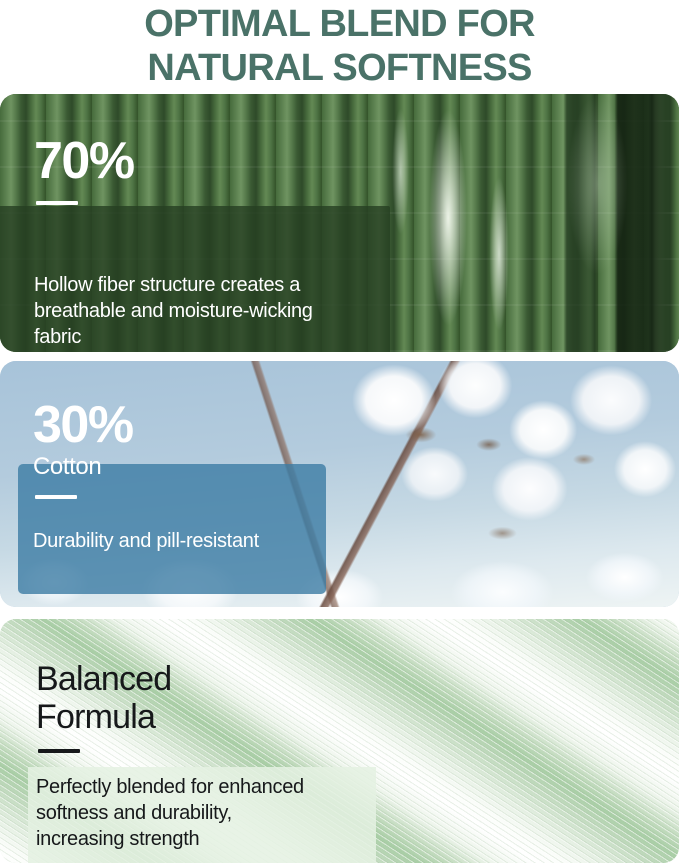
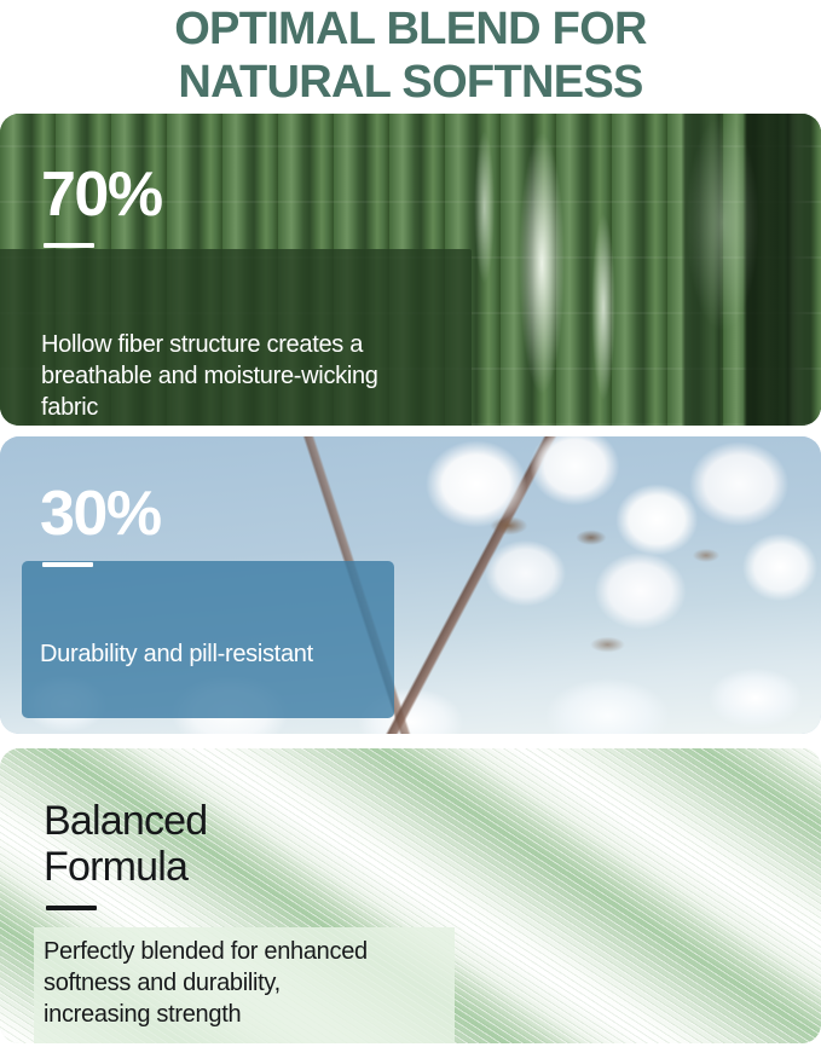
  OPTIMAL BLEND FOR
  NATURAL SOFTNESS
  70%
  Hollow fiber structure creates a
  breathable and moisture-wicking
  fabric
  30%
- Cotton
  Durability and pill-resistant
  Balanced
  Formula
  Perfectly blended for enhanced
  softness and durability,
  increasing strength
